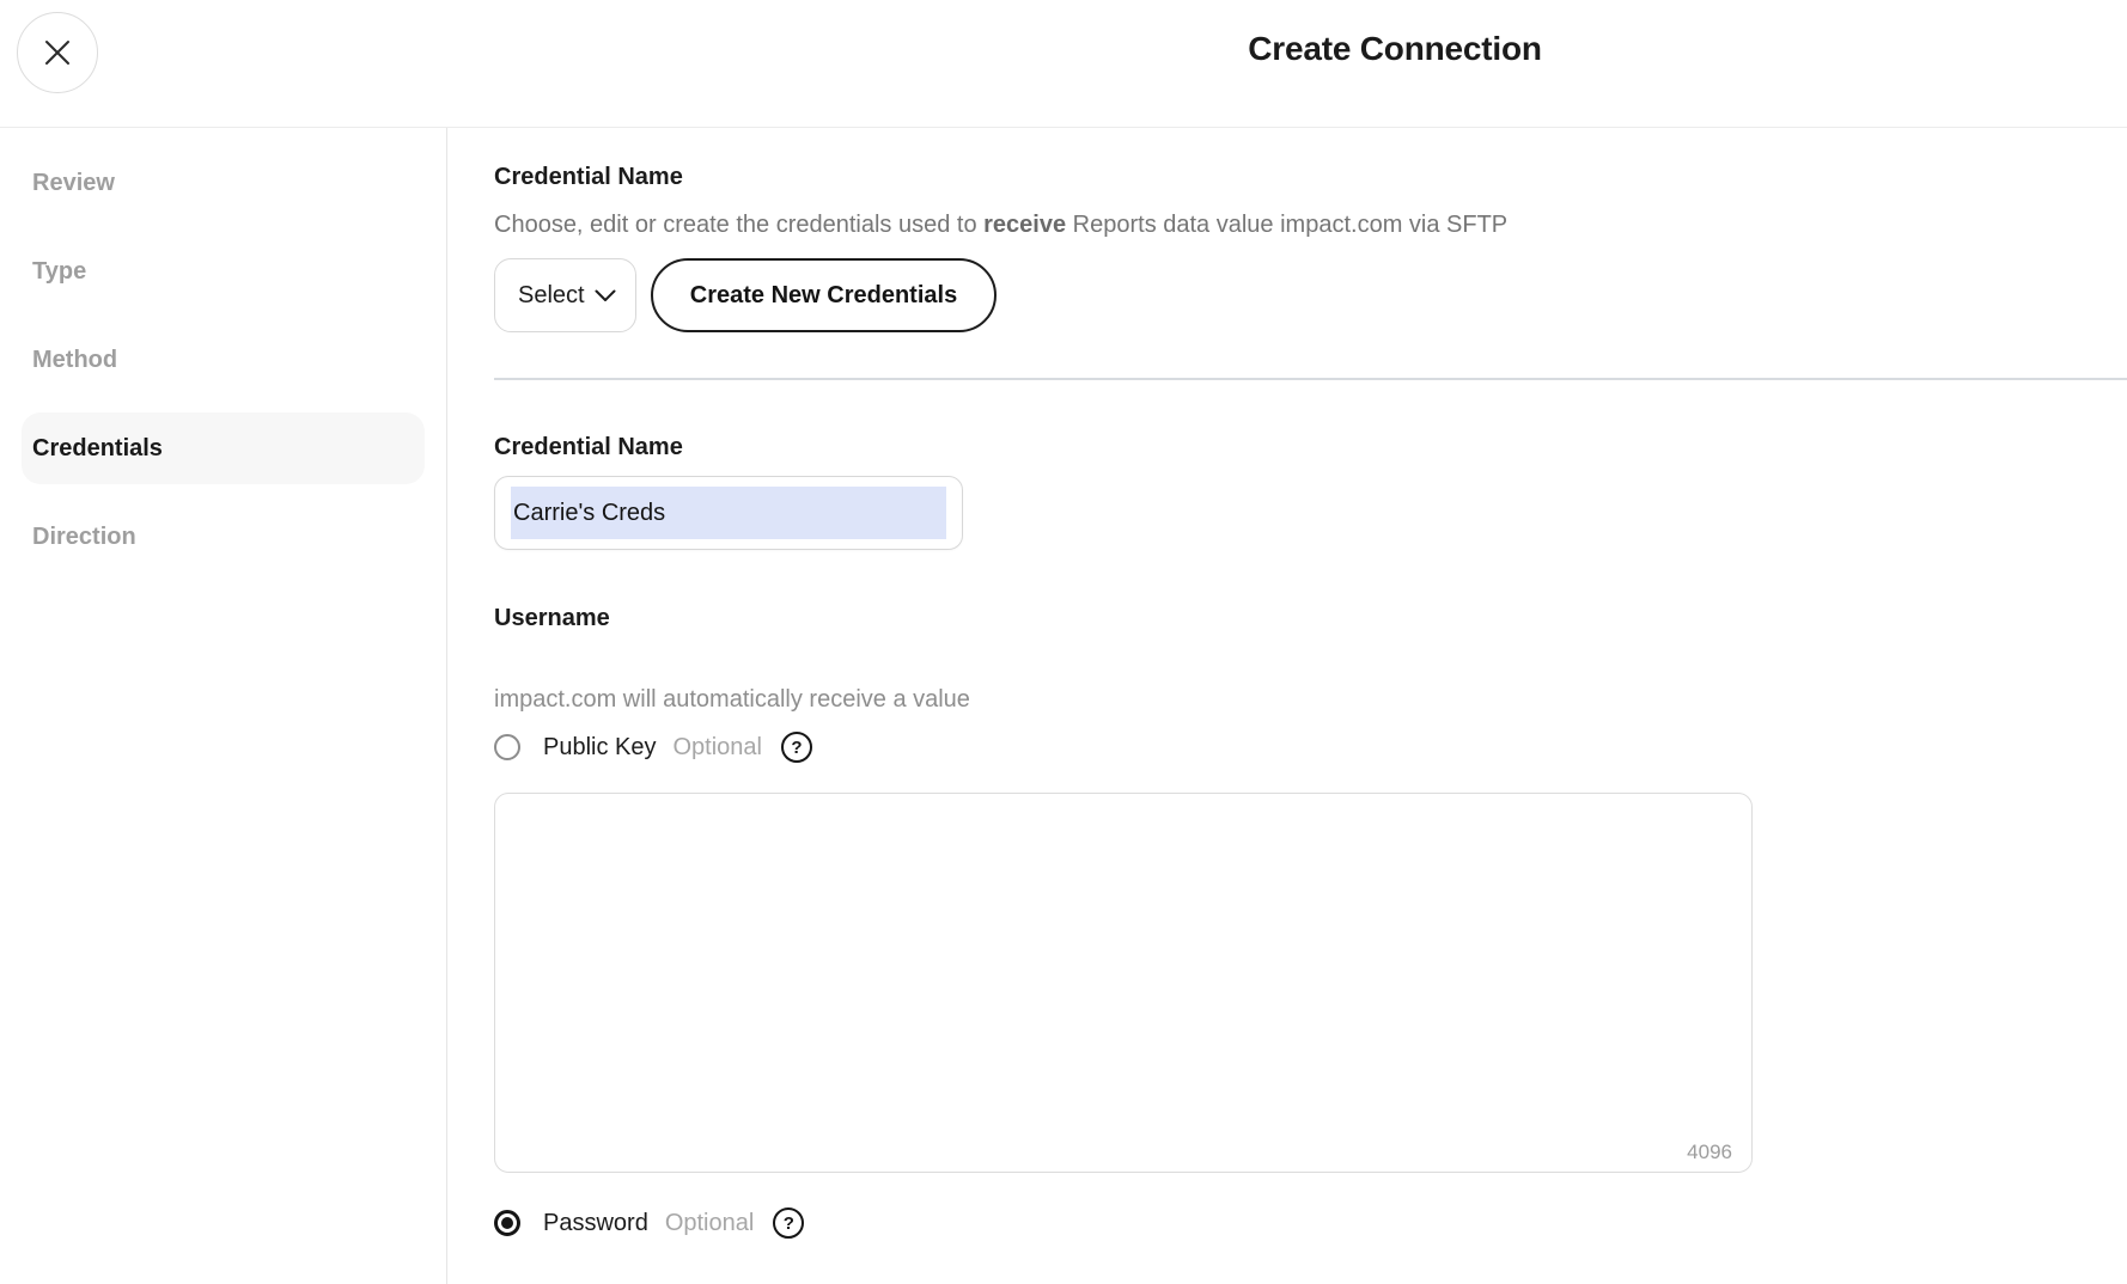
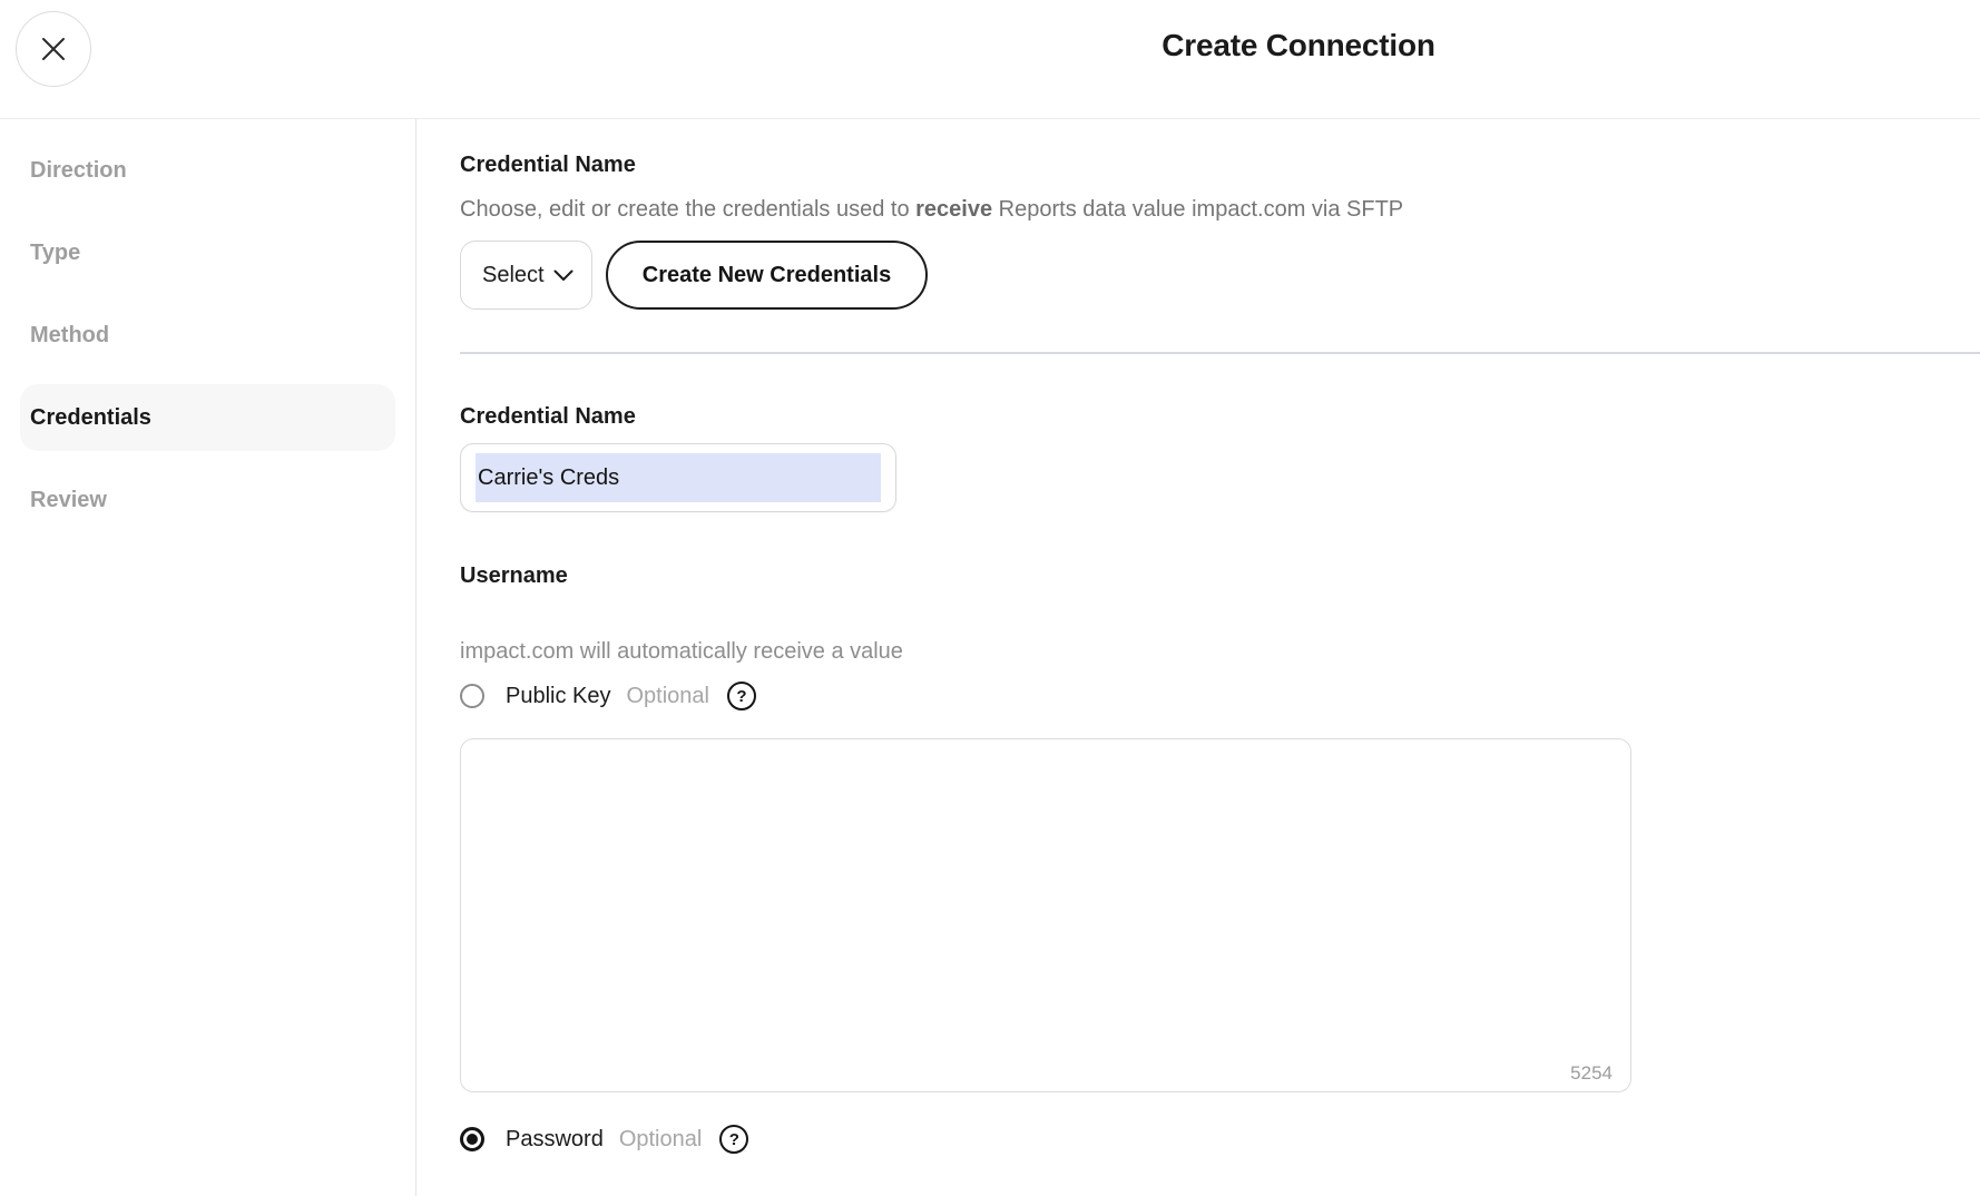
  Create Connection
- Review
+ Direction
  Type
  Method
  Credentials
- Direction
+ Review
  Credential Name
  Choose, edit or create the credentials used to receive Reports data value impact.com via SFTP
  Select
  Create New Credentials
  Credential Name
  Carrie's Creds
  Username
  impact.com will automatically receive a value
  Public Key
  Optional
  ?
- 4096
+ 5254
  Password
  Optional
  ?
